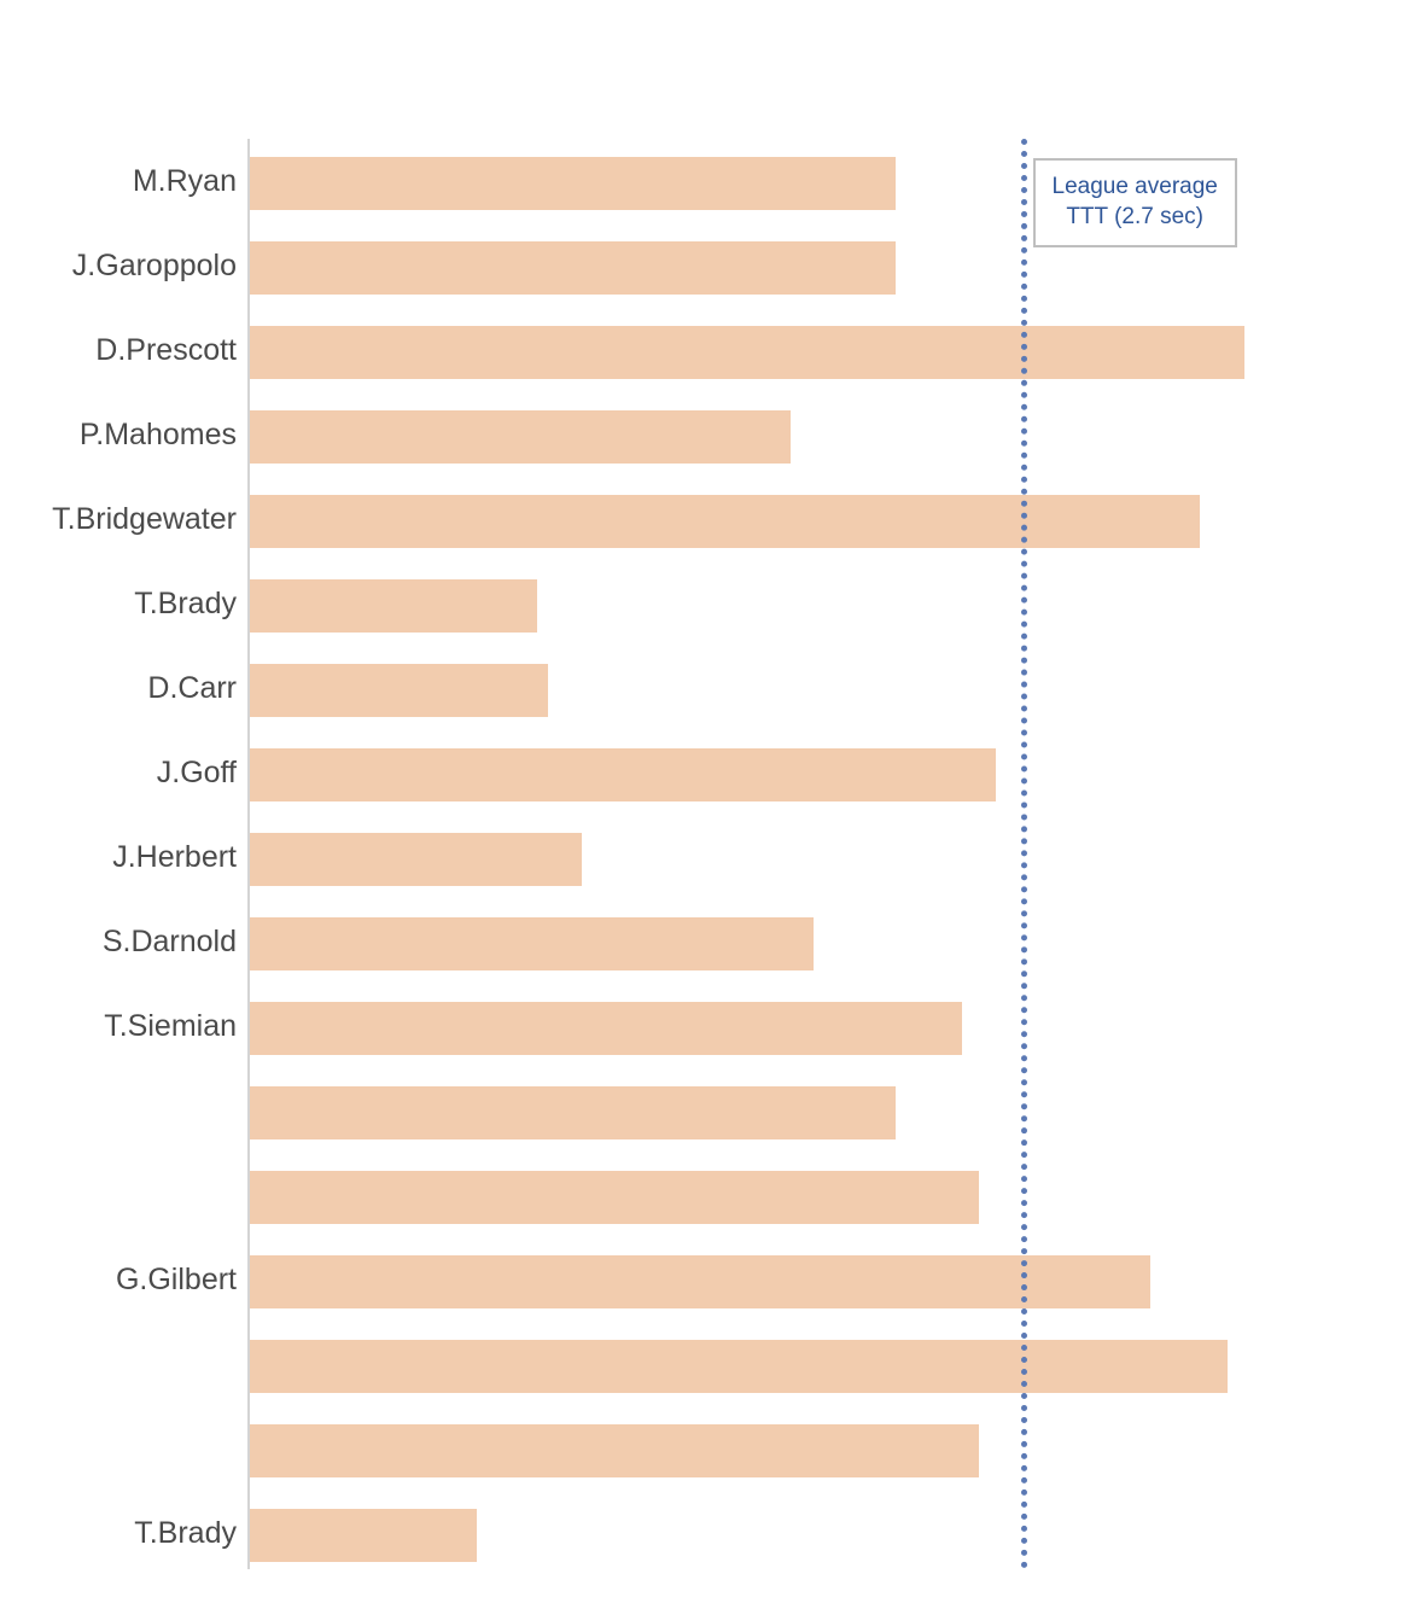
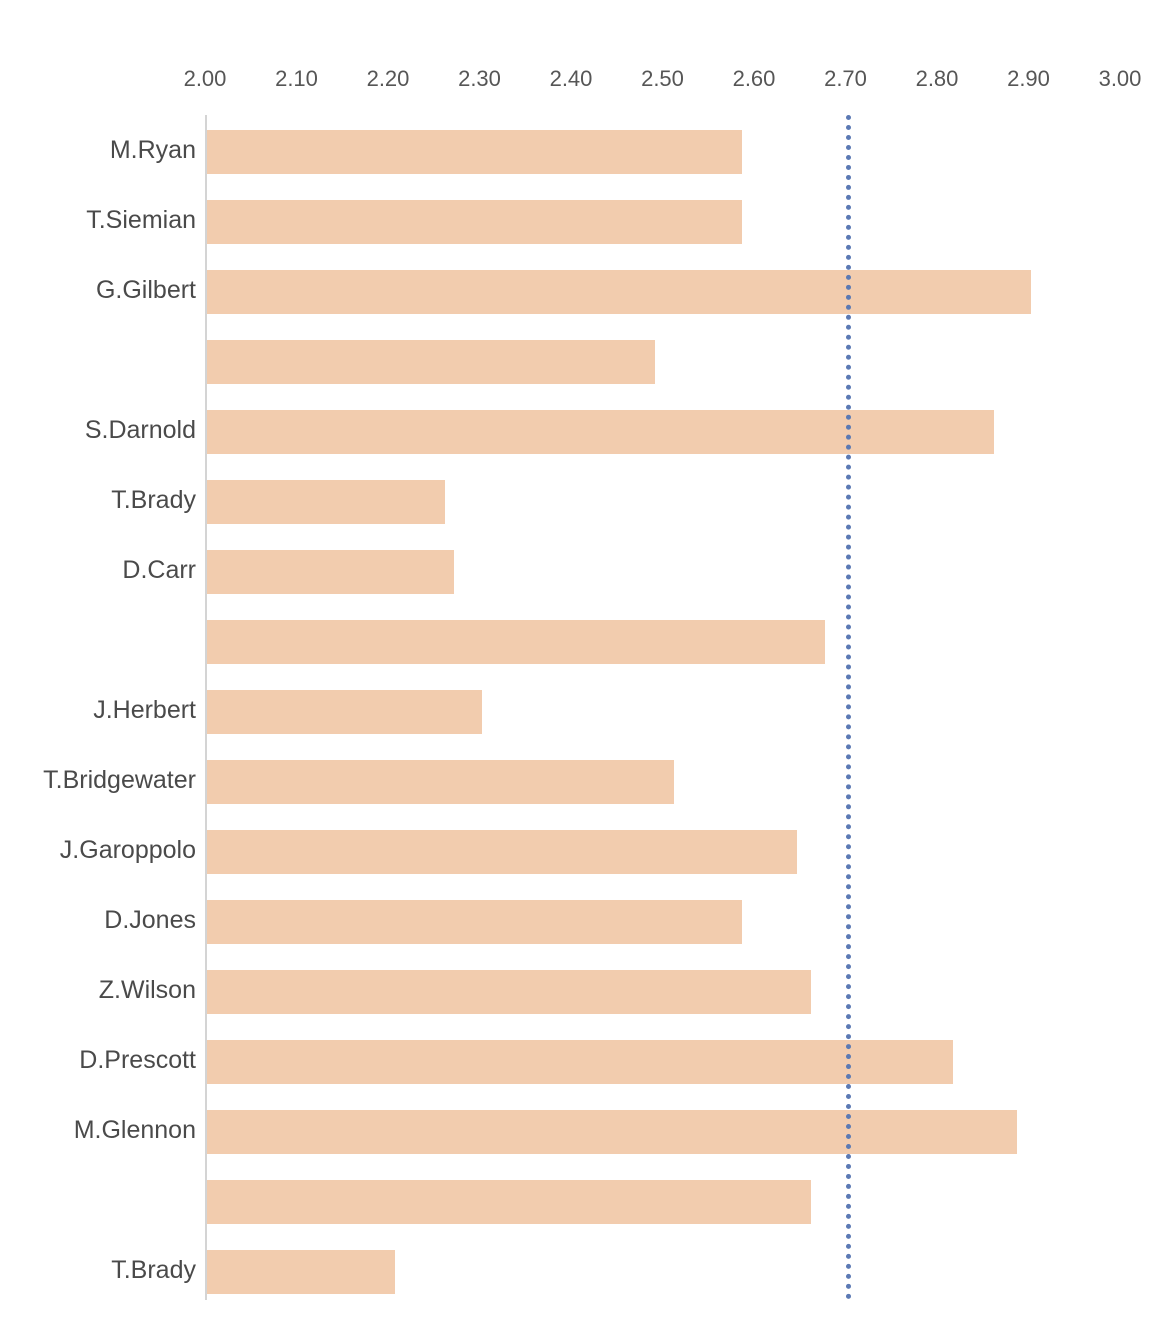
+ 2.00
+ 2.10
+ 2.20
+ 2.30
+ 2.40
+ 2.50
+ 2.60
+ 2.70
+ 2.80
+ 2.90
+ 3.00
  M.Ryan
- J.Garoppolo
+ T.Siemian
- D.Prescott
+ G.Gilbert
- P.Mahomes
- T.Bridgewater
+ S.Darnold
  T.Brady
  D.Carr
- J.Goff
  J.Herbert
- S.Darnold
+ T.Bridgewater
- T.Siemian
+ J.Garoppolo
+ D.Jones
+ Z.Wilson
- G.Gilbert
+ D.Prescott
+ M.Glennon
  T.Brady
- League average
- TTT (2.7 sec)
